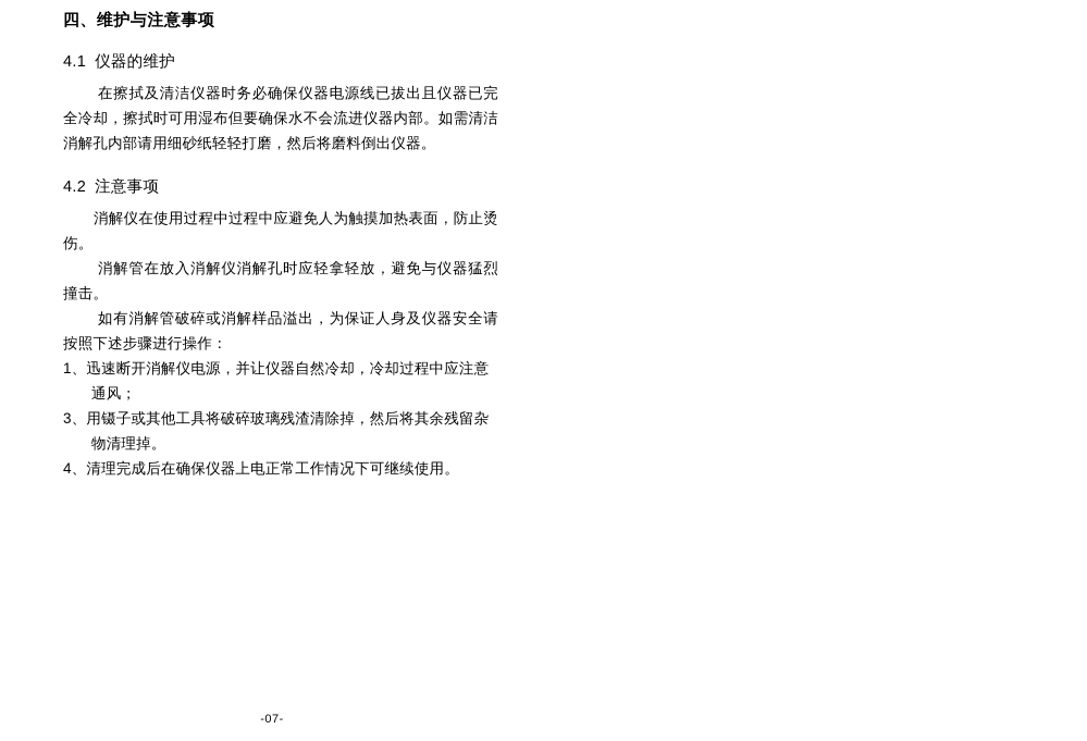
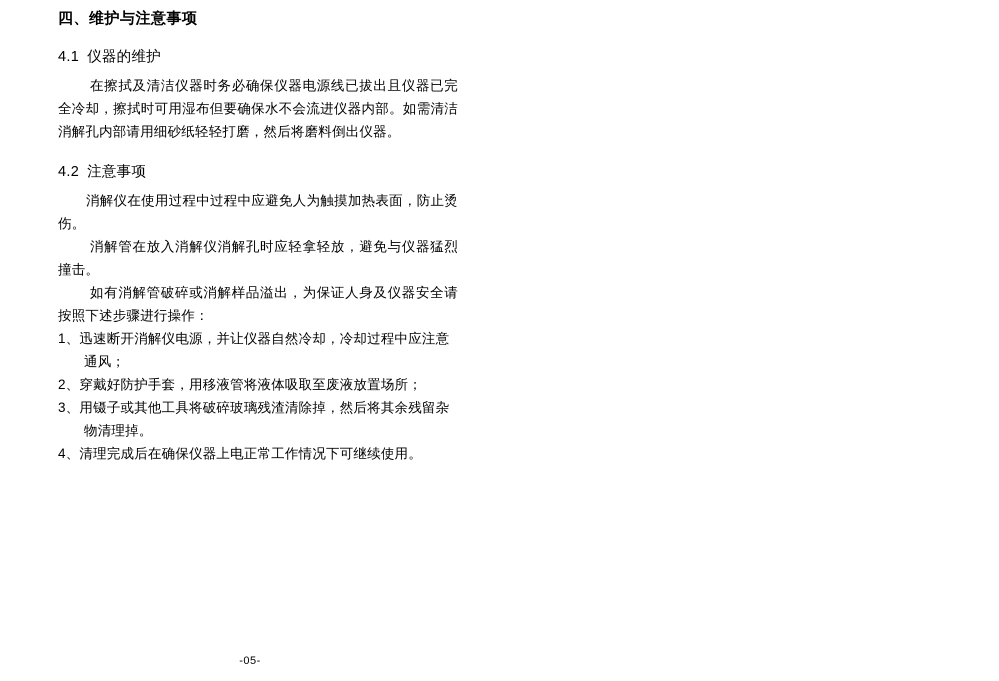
  四、维护与注意事项
  4.1 仪器的维护
  在擦拭及清洁仪器时务必确保仪器电源线已拔出且仪器已完全冷却，擦拭时可用湿布但要确保水不会流进仪器内部。如需清洁消解孔内部请用细砂纸轻轻打磨，然后将磨料倒出仪器。
  4.2 注意事项
  消解仪在使用过程中过程中应避免人为触摸加热表面，防止烫伤。
  消解管在放入消解仪消解孔时应轻拿轻放，避免与仪器猛烈撞击。
  如有消解管破碎或消解样品溢出，为保证人身及仪器安全请按照下述步骤进行操作：
  1、迅速断开消解仪电源，并让仪器自然冷却，冷却过程中应注意通风；
+ 2、穿戴好防护手套，用移液管将液体吸取至废液放置场所；
  3、用镊子或其他工具将破碎玻璃残渣清除掉，然后将其余残留杂物清理掉。
  4、清理完成后在确保仪器上电正常工作情况下可继续使用。
- -07-
+ -05-
